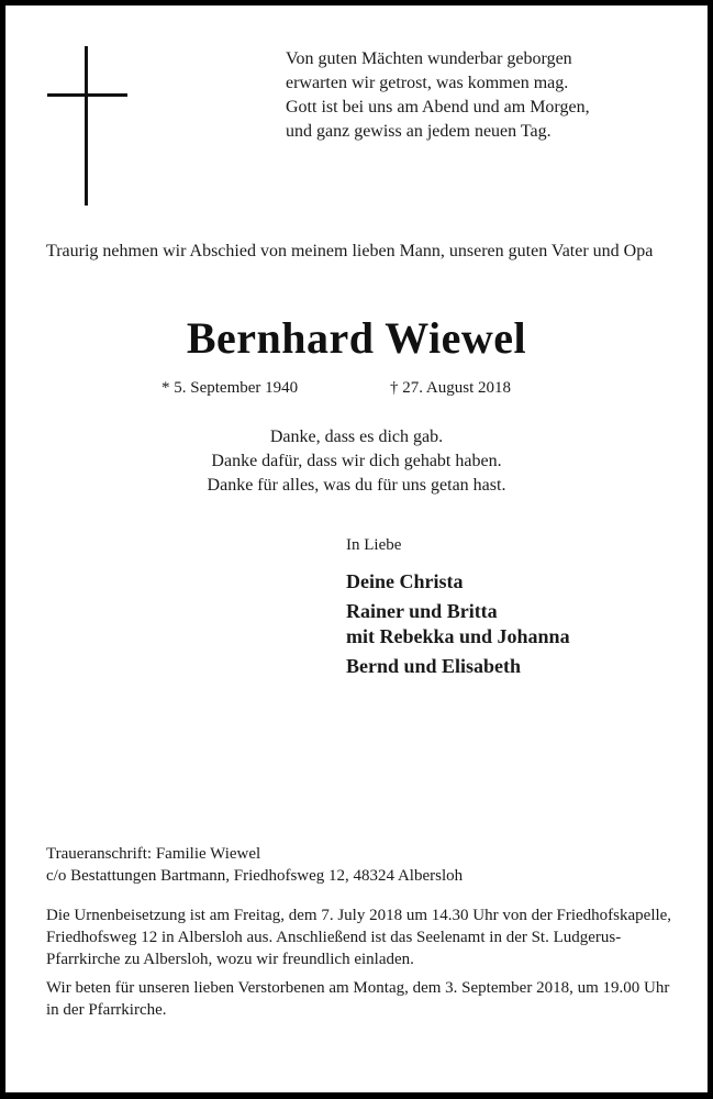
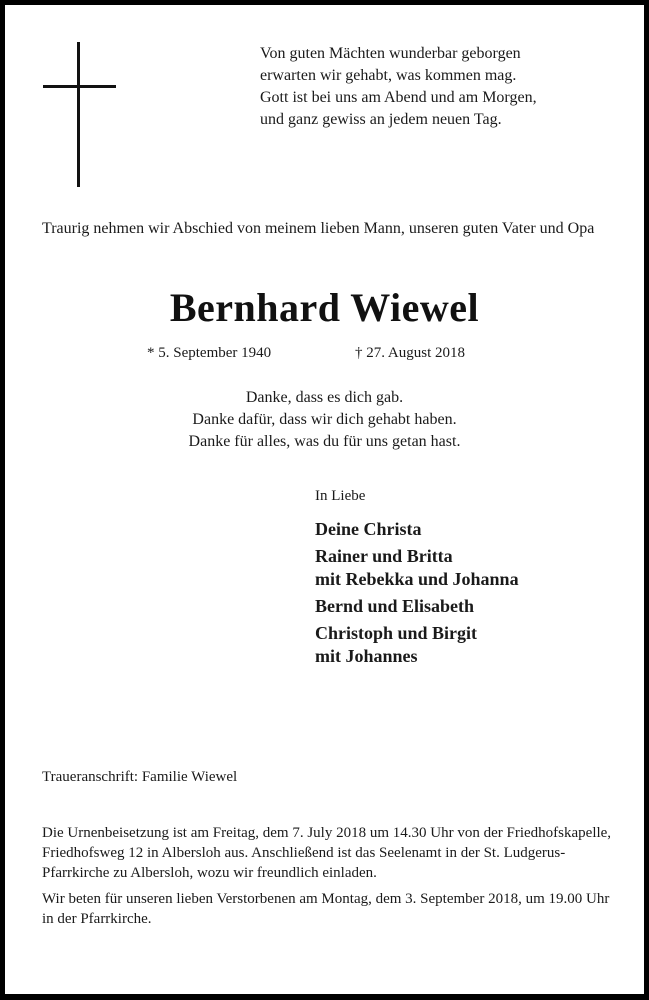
  Von guten Mächten wunderbar geborgen
- erwarten wir getrost, was kommen mag.
+ erwarten wir gehabt, was kommen mag.
  Gott ist bei uns am Abend und am Morgen,
  und ganz gewiss an jedem neuen Tag.
  Traurig nehmen wir Abschied von meinem lieben Mann, unseren guten Vater und Opa
  Bernhard Wiewel
  * 5. September 1940
  † 27. August 2018
  Danke, dass es dich gab.
  Danke dafür, dass wir dich gehabt haben.
  Danke für alles, was du für uns getan hast.
  In Liebe
  Deine Christa
  Rainer und Britta
  mit Rebekka und Johanna
  Bernd und Elisabeth
+ Christoph und Birgit
+ mit Johannes
  Traueranschrift: Familie Wiewel
- c/o Bestattungen Bartmann, Friedhofsweg 12, 48324 Albersloh
  Die Urnenbeisetzung ist am Freitag, dem 7. July 2018 um 14.30 Uhr von der Friedhofskapelle, Friedhofsweg 12 in Albersloh aus. Anschließend ist das Seelenamt in der St. Ludgerus-Pfarrkirche zu Albersloh, wozu wir freundlich einladen.
  Wir beten für unseren lieben Verstorbenen am Montag, dem 3. September 2018, um 19.00 Uhr in der Pfarrkirche.
